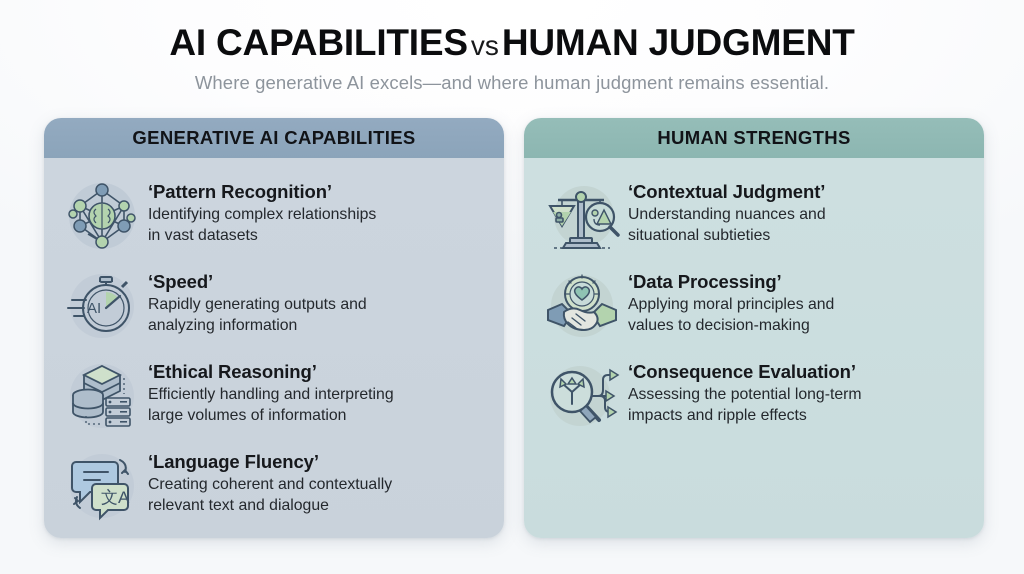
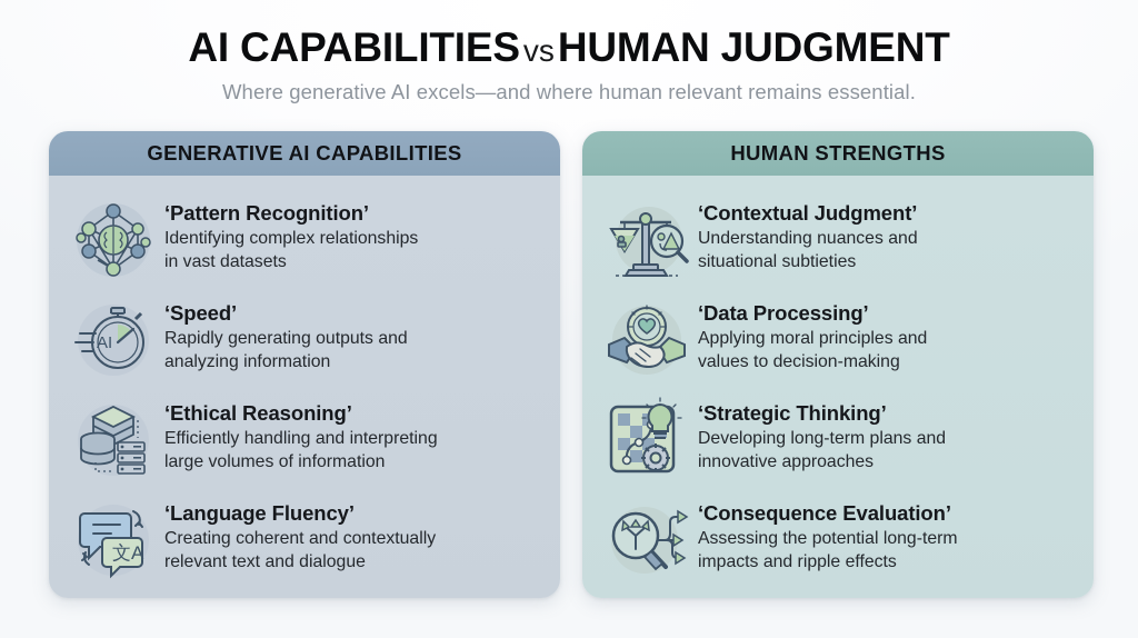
  AI CAPABILITIESvsHUMAN JUDGMENT
- Where generative AI excels—and where human judgment remains essential.
+ Where generative AI excels—and where human relevant remains essential.
  GENERATIVE AI CAPABILITIES
  ‘Pattern Recognition’
  Identifying complex relationships
  in vast datasets
  AI
  ‘Speed’
  Rapidly generating outputs and
  analyzing information
  ‘Ethical Reasoning’
  Efficiently handling and interpreting
  large volumes of information
  文A
  ‘Language Fluency’
  Creating coherent and contextually
  relevant text and dialogue
  HUMAN STRENGTHS
  ‘Contextual Judgment’
  Understanding nuances and
  situational subtieties
  ‘Data Processing’
  Applying moral principles and
  values to decision-making
+ ‘Strategic Thinking’
+ Developing long-term plans and
+ innovative approaches
  ‘Consequence Evaluation’
  Assessing the potential long-term
  impacts and ripple effects
